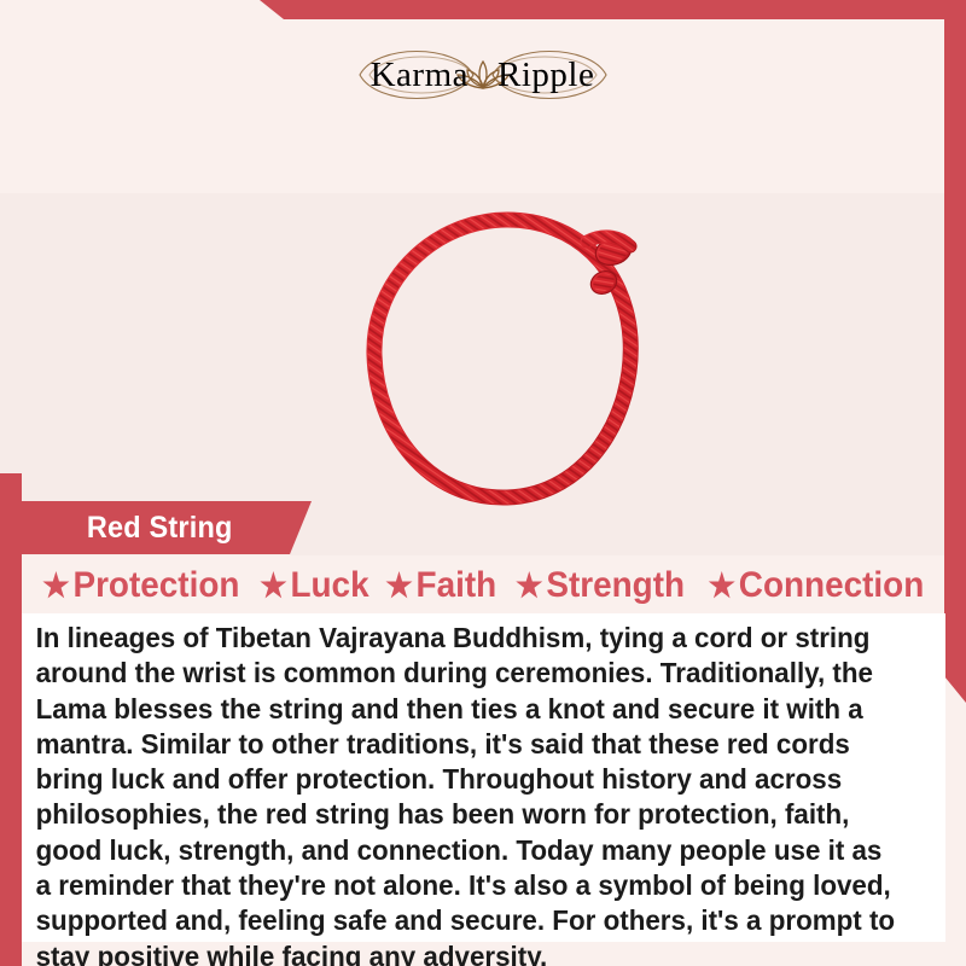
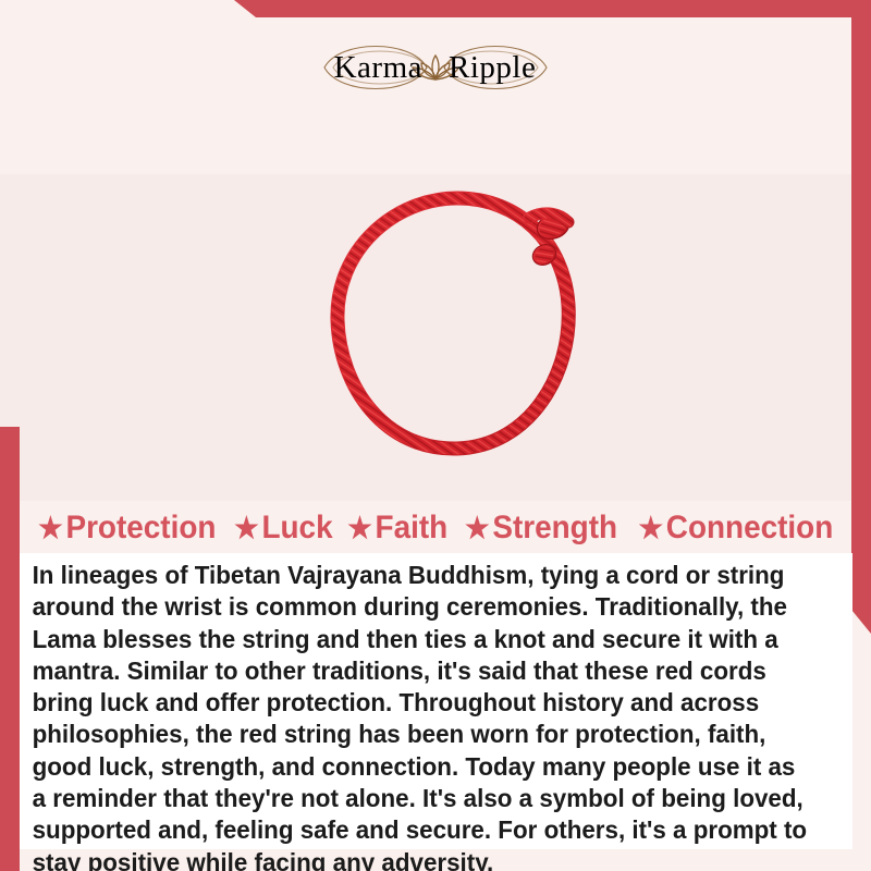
  Karma
  Ripple
- Red String
  ★
  Protection
  ★
  Luck
  ★
  Faith
  ★
  Strength
  ★
  Connection
  In lineages of Tibetan Vajrayana Buddhism, tying a cord or string around the wrist is common during ceremonies. Traditionally, the Lama blesses the string and then ties a knot and secure it with a mantra. Similar to other traditions, it's said that these red cords bring luck and offer protection. Throughout history and across philosophies, the red string has been worn for protection, faith, good luck, strength, and connection. Today many people use it as a reminder that they're not alone. It's also a symbol of being loved, supported and, feeling safe and secure. For others, it's a prompt to stay positive while facing any adversity.
